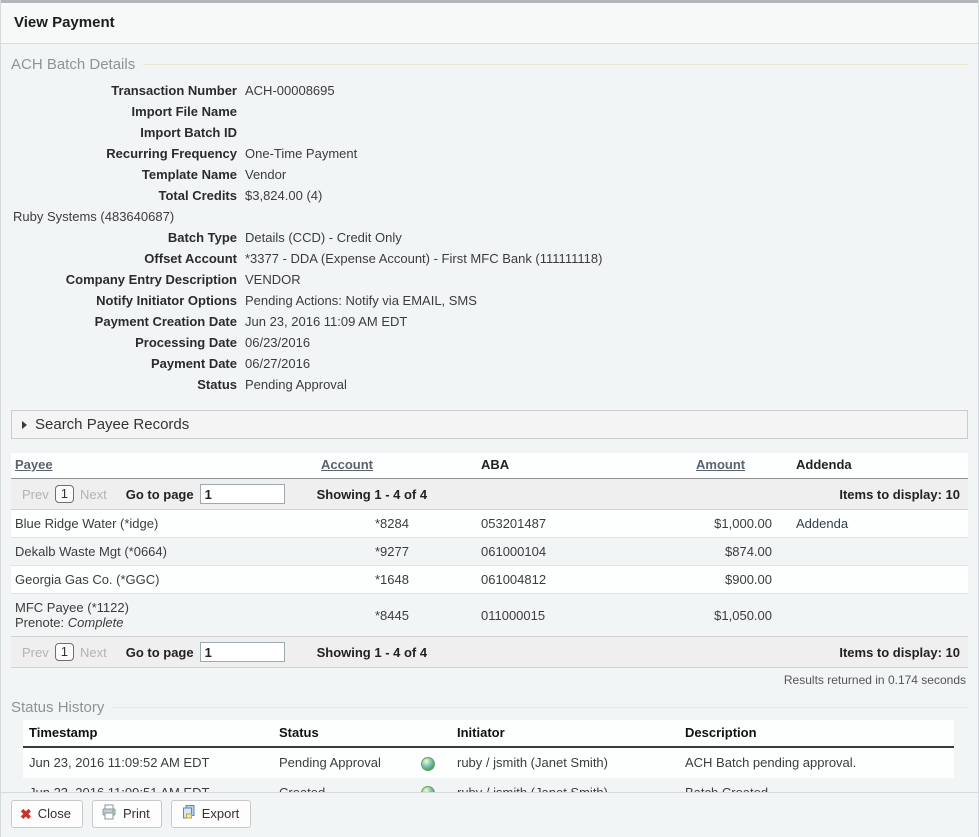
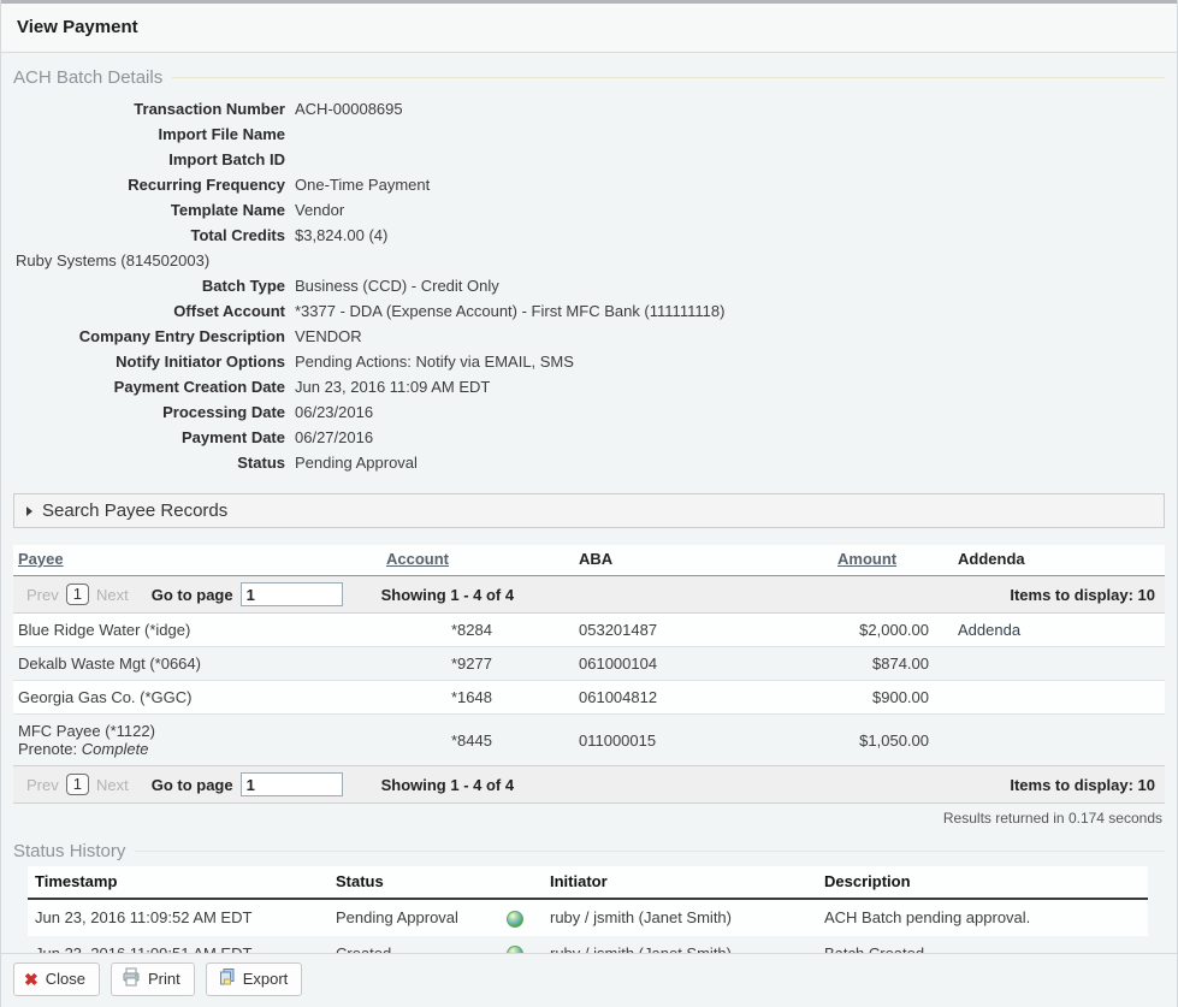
  View Payment
  ACH Batch Details
  Transaction Number
  ACH-00008695
  Import File Name
  Import Batch ID
  Recurring Frequency
  One-Time Payment
  Template Name
  Vendor
  Total Credits
  $3,824.00 (4)
- Ruby Systems (483640687)
+ Ruby Systems (814502003)
  Batch Type
- Details (CCD) - Credit Only
+ Business (CCD) - Credit Only
  Offset Account
  *3377 - DDA (Expense Account) - First MFC Bank (111111118)
  Company Entry Description
  VENDOR
  Notify Initiator Options
  Pending Actions: Notify via EMAIL, SMS
  Payment Creation Date
  Jun 23, 2016 11:09 AM EDT
  Processing Date
  06/23/2016
  Payment Date
  06/27/2016
  Status
  Pending Approval
  Search Payee Records
  Payee	Account	ABA	Amount	Addenda
  Prev 1 Next Go to page 1 Showing 1 - 4 of 4 Items to display: 10
- Blue Ridge Water (*idge)	*8284	053201487	$1,000.00	Addenda
+ Blue Ridge Water (*idge)	*8284	053201487	$2,000.00	Addenda
  Dekalb Waste Mgt (*0664)	*9277	061000104	$874.00
  Georgia Gas Co. (*GGC)	*1648	061004812	$900.00
  MFC Payee (*1122) Prenote: Complete	*8445	011000015	$1,050.00
  Prev 1 Next Go to page 1 Showing 1 - 4 of 4 Items to display: 10
  Results returned in 0.174 seconds
  Status History
  Timestamp	Status		Initiator	Description
  Jun 23, 2016 11:09:52 AM EDT	Pending Approval		ruby / jsmith (Janet Smith)	ACH Batch pending approval.
  ✖
  Close
  Print
  Export
